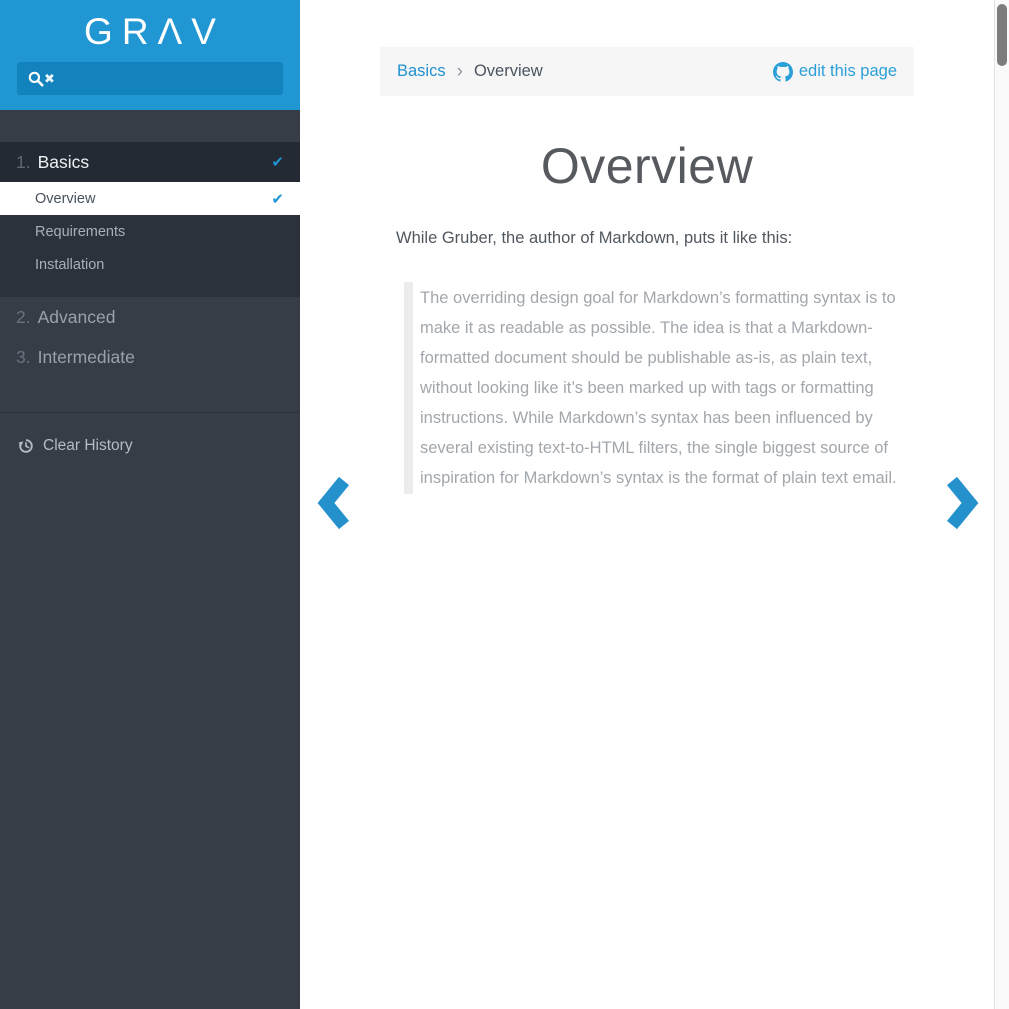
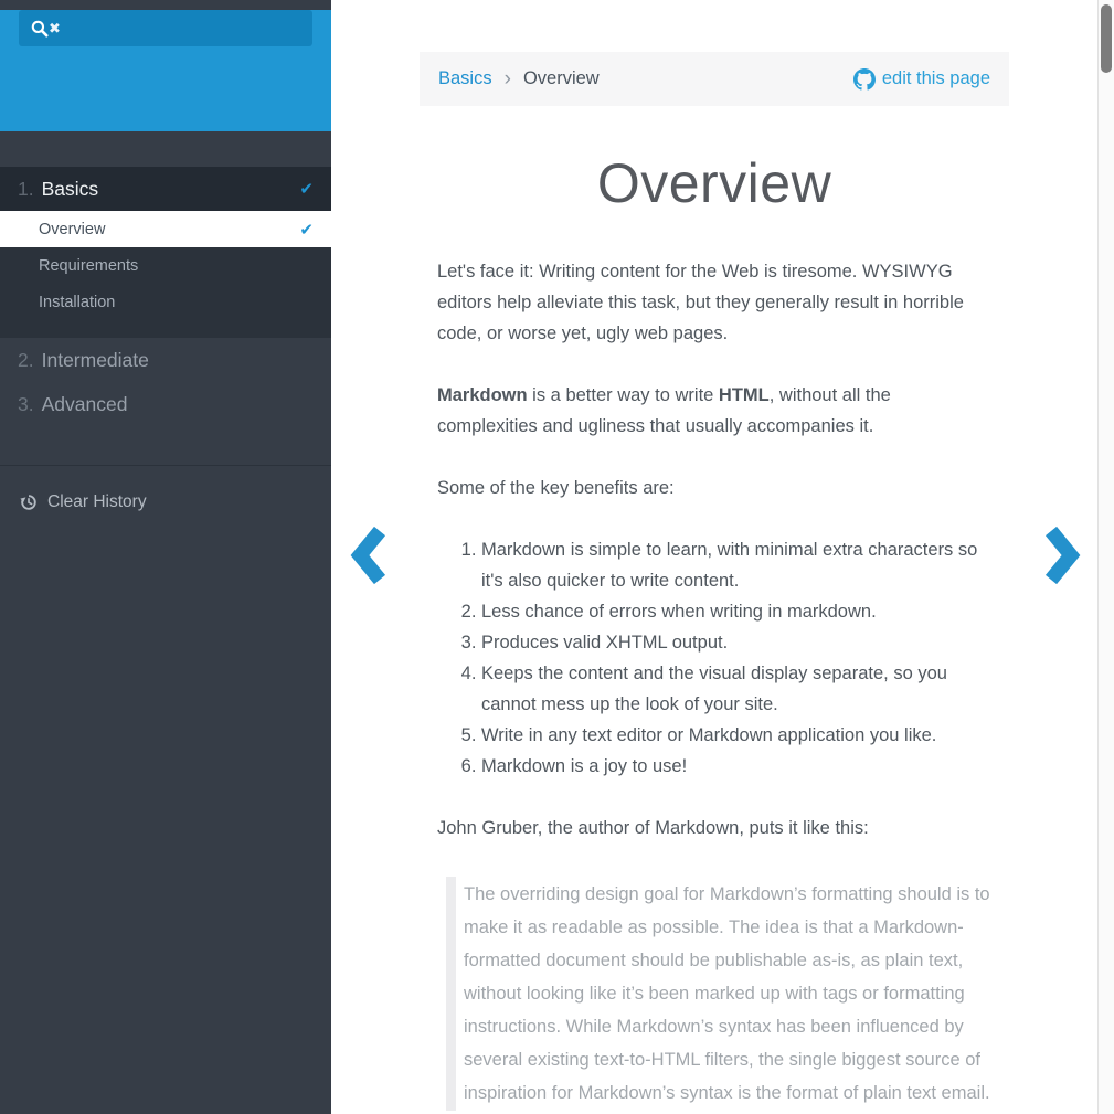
- GRΛV
  ✖
  1.
  Basics
  ✔
  Overview
  ✔
  Requirements
  Installation
  2.
- Advanced
+ Intermediate
  3.
- Intermediate
+ Advanced
  Clear History
  Basics
  ›
  Overview
  edit this page
  Overview
+ Let's face it: Writing content for the Web is tiresome. WYSIWYG editors help alleviate this task, but they generally result in horrible code, or worse yet, ugly web pages.
+ Markdown is a better way to write HTML, without all the complexities and ugliness that usually accompanies it.
+ Some of the key benefits are:
+ Markdown is simple to learn, with minimal extra characters so it's also quicker to write content.
+ Less chance of errors when writing in markdown.
+ Produces valid XHTML output.
+ Keeps the content and the visual display separate, so you cannot mess up the look of your site.
+ Write in any text editor or Markdown application you like.
+ Markdown is a joy to use!
- While Gruber, the author of Markdown, puts it like this:
+ John Gruber, the author of Markdown, puts it like this:
- The overriding design goal for Markdown’s formatting syntax is to make it as readable as possible. The idea is that a Markdown-formatted document should be publishable as-is, as plain text, without looking like it’s been marked up with tags or formatting instructions. While Markdown’s syntax has been influenced by several existing text-to-HTML filters, the single biggest source of inspiration for Markdown’s syntax is the format of plain text email.
+ The overriding design goal for Markdown’s formatting should is to make it as readable as possible. The idea is that a Markdown-formatted document should be publishable as-is, as plain text, without looking like it’s been marked up with tags or formatting instructions. While Markdown’s syntax has been influenced by several existing text-to-HTML filters, the single biggest source of inspiration for Markdown’s syntax is the format of plain text email.
